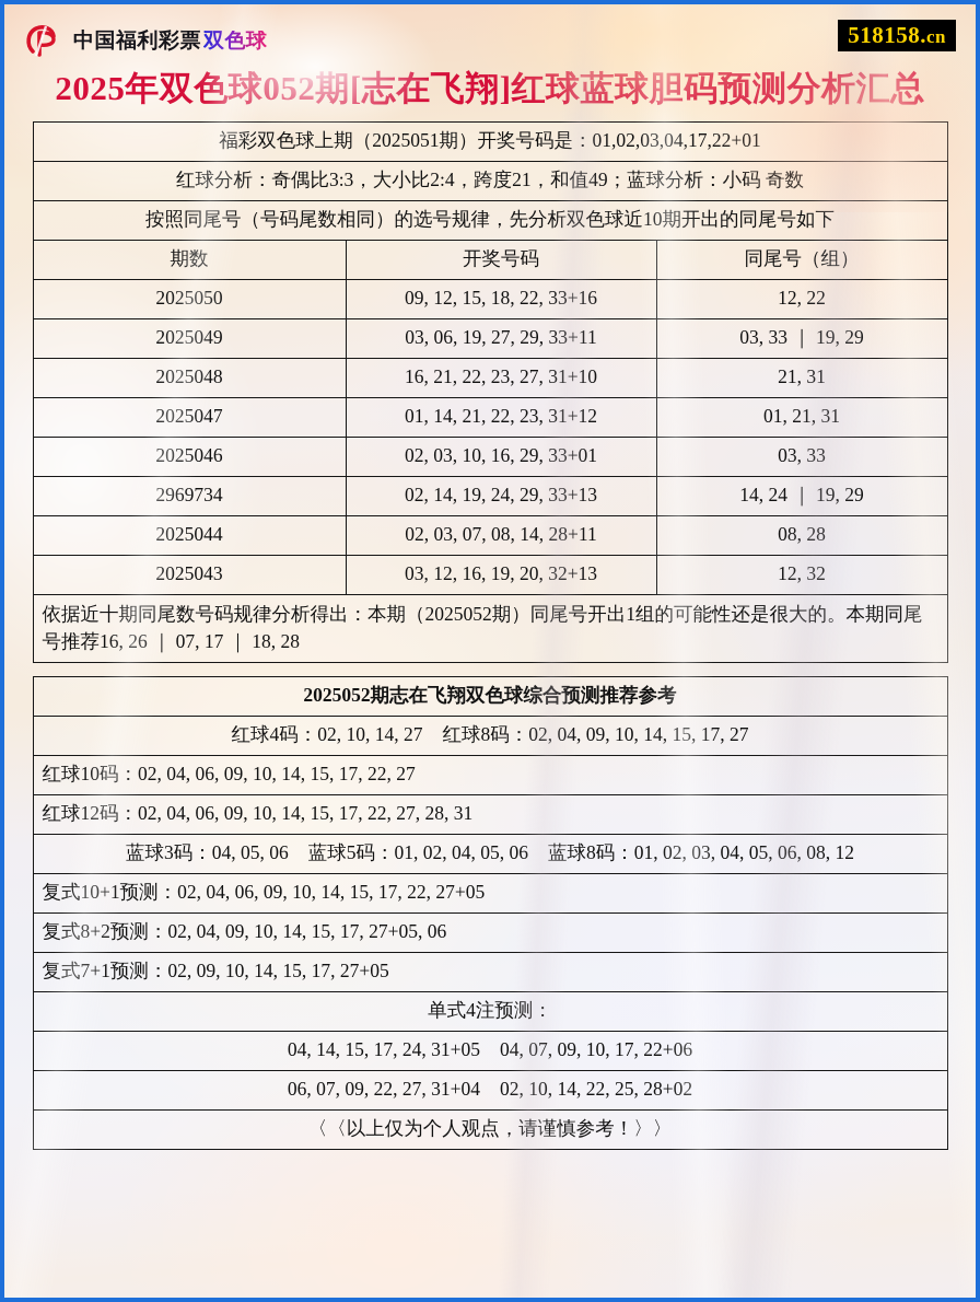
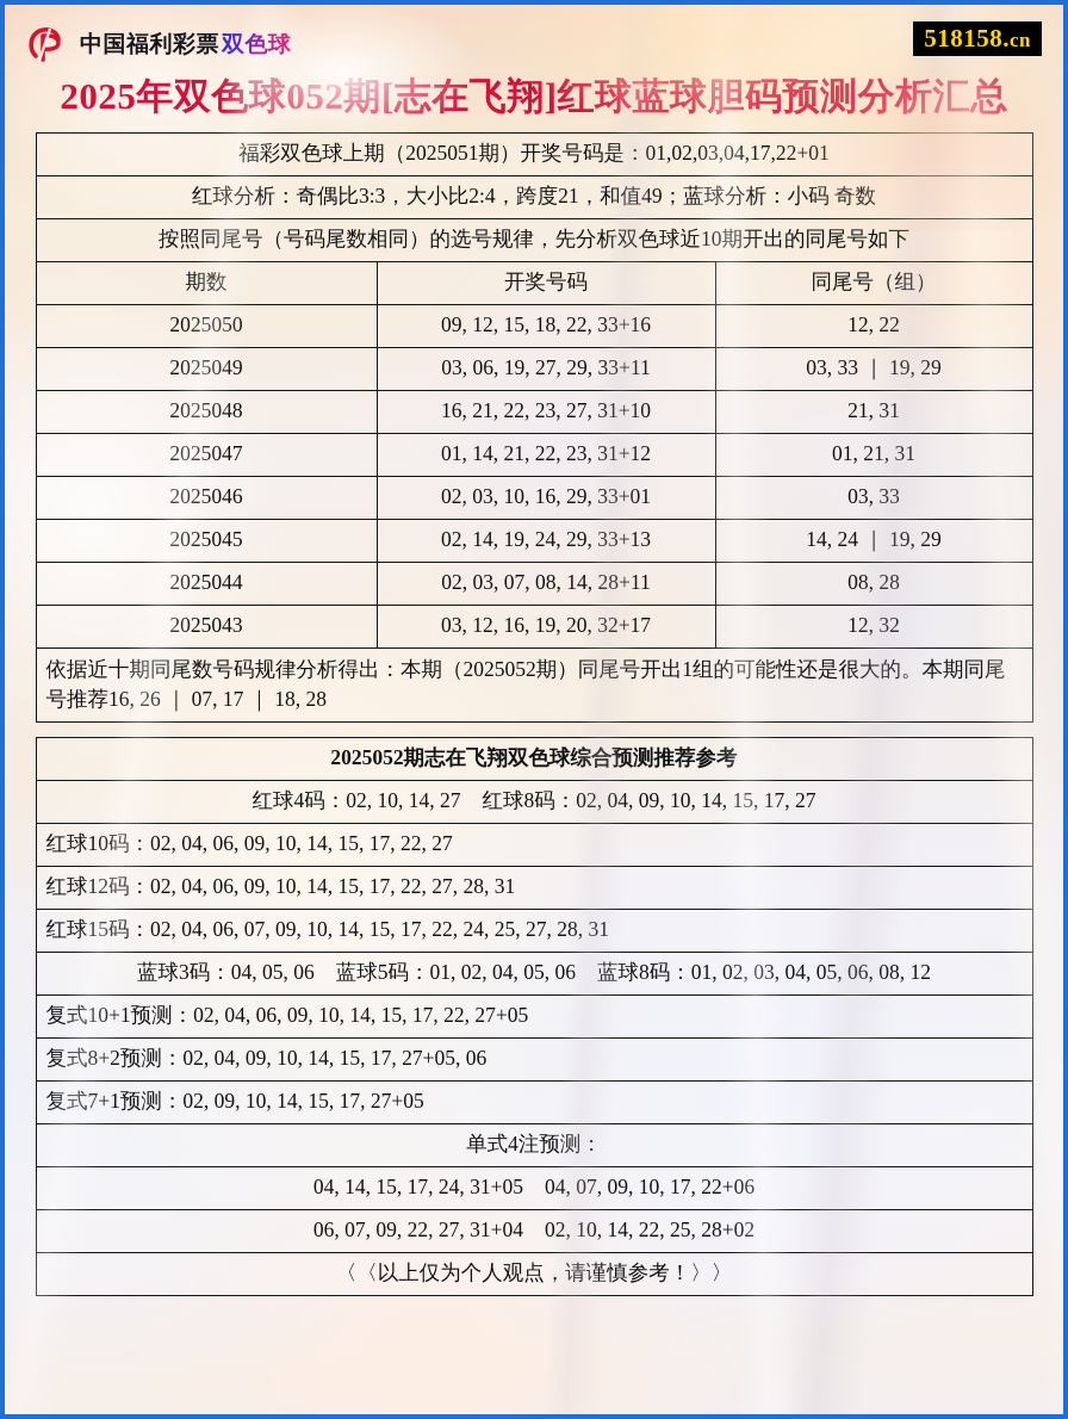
  中国福利彩票
  双色球
  518158.cn
  按照同尾号（号码尾数相同）的选号规律，先分析双色球近10期开出的同尾号如下
  期数	开奖号码	同尾号（组）
  2025050	09, 12, 15, 18, 22, 33+16	12, 22
  2025049	03, 06, 19, 27, 29, 33+11	03, 33 ｜ 19, 29
  2025048	16, 21, 22, 23, 27, 31+10	21, 31
  2025047	01, 14, 21, 22, 23, 31+12	01, 21, 31
  2025046	02, 03, 10, 16, 29, 33+01	03, 33
- 2969734	02, 14, 19, 24, 29, 33+13	14, 24 ｜ 19, 29
+ 2025045	02, 14, 19, 24, 29, 33+13	14, 24 ｜ 19, 29
  2025044	02, 03, 07, 08, 14, 28+11	08, 28
- 2025043	03, 12, 16, 19, 20, 32+13	12, 32
+ 2025043	03, 12, 16, 19, 20, 32+17	12, 32
  依据近十期同尾数号码规律分析得出：本期（2025052期）同尾号开出1组的可能性还是很大的。本期同尾号推荐16, 26 ｜ 07, 17 ｜ 18, 28
  2025052期志在飞翔双色球综合预测推荐参考
  红球4码：02, 10, 14, 27 红球8码：02, 04, 09, 10, 14, 15, 17, 27
  红球10码：02, 04, 06, 09, 10, 14, 15, 17, 22, 27
  红球12码：02, 04, 06, 09, 10, 14, 15, 17, 22, 27, 28, 31
+ 红球15码：02, 04, 06, 07, 09, 10, 14, 15, 17, 22, 24, 25, 27, 28, 31
  蓝球3码：04, 05, 06 蓝球5码：01, 02, 04, 05, 06 蓝球8码：01, 02, 03, 04, 05, 06, 08, 12
  复式10+1预测：02, 04, 06, 09, 10, 14, 15, 17, 22, 27+05
  复式8+2预测：02, 04, 09, 10, 14, 15, 17, 27+05, 06
  复式7+1预测：02, 09, 10, 14, 15, 17, 27+05
  单式4注预测：
  04, 14, 15, 17, 24, 31+05 04, 07, 09, 10, 17, 22+06
  06, 07, 09, 22, 27, 31+04 02, 10, 14, 22, 25, 28+02
  〈〈以上仅为个人观点，请谨慎参考！〉〉
